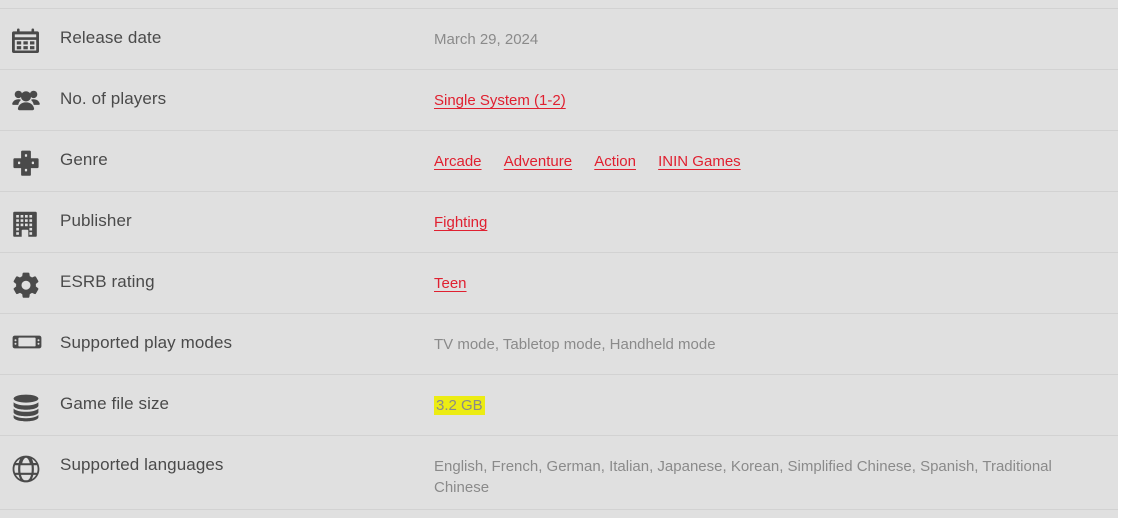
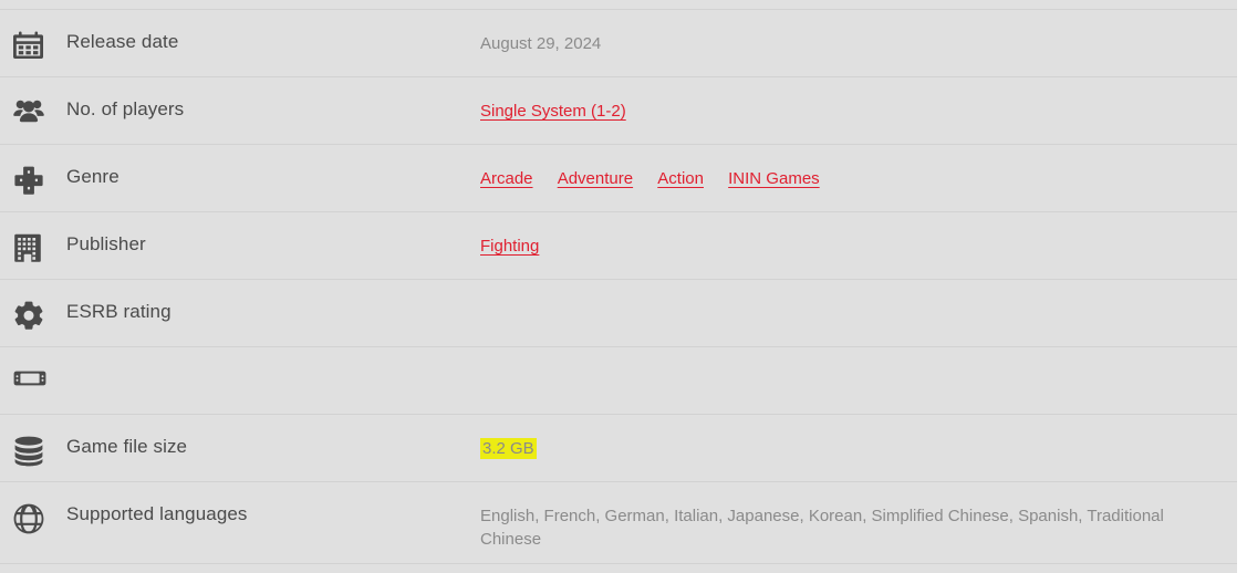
  Release date
- March 29, 2024
+ August 29, 2024
  No. of players
  Single System (1-2)
  Genre
  Arcade Adventure Action ININ Games
  Publisher
  Fighting
  ESRB rating
- Teen
- Supported play modes
- TV mode, Tabletop mode, Handheld mode
  Game file size
  3.2 GB
  Supported languages
  English, French, German, Italian, Japanese, Korean, Simplified Chinese, Spanish, Traditional Chinese
